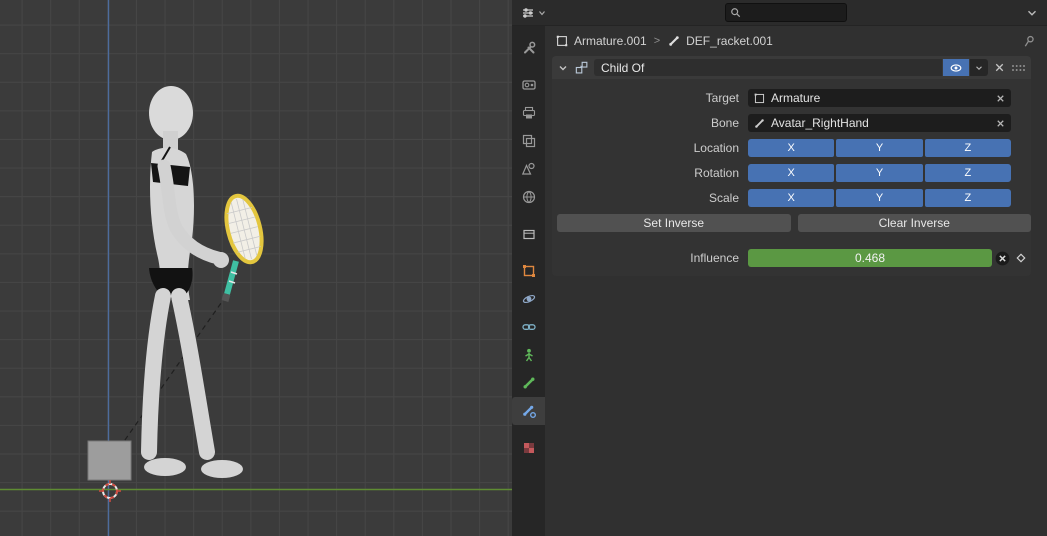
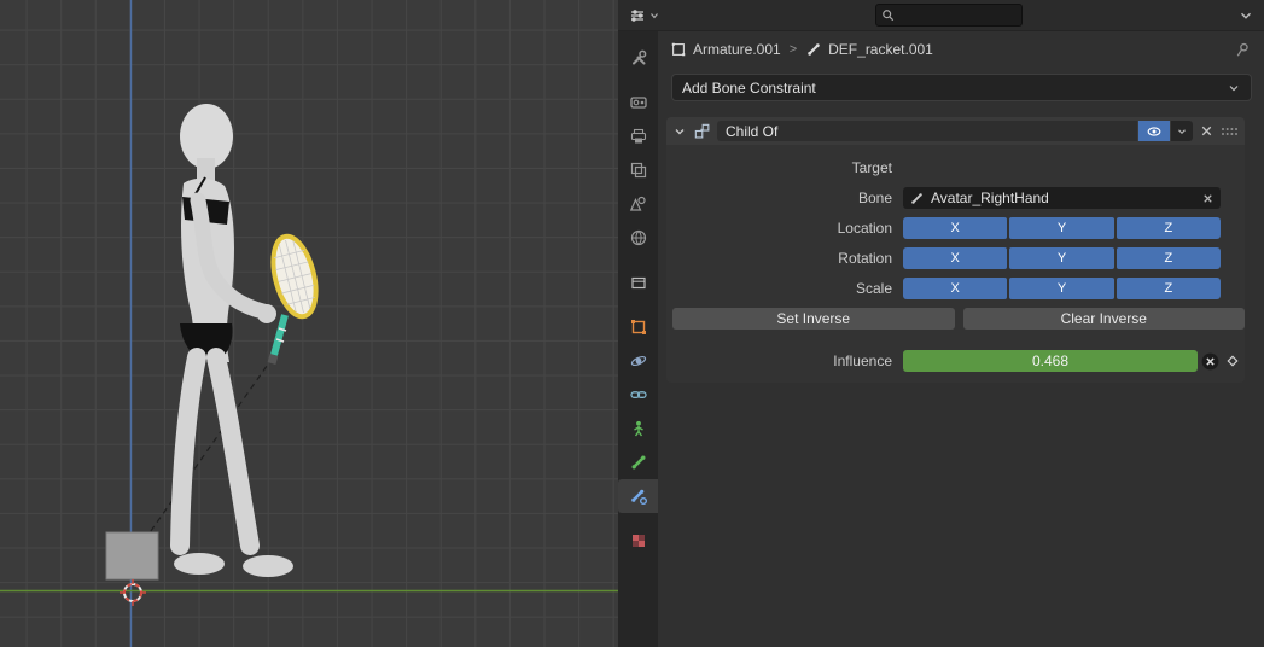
  Armature.001
  >
  DEF_racket.001
+ Add Bone Constraint
  Child Of
  Target
- Armature
  Bone
  Avatar_RightHand
  Location
  X
  Y
  Z
  Rotation
  X
  Y
  Z
  Scale
  X
  Y
  Z
  Set Inverse
  Clear Inverse
  Influence
  0.468
